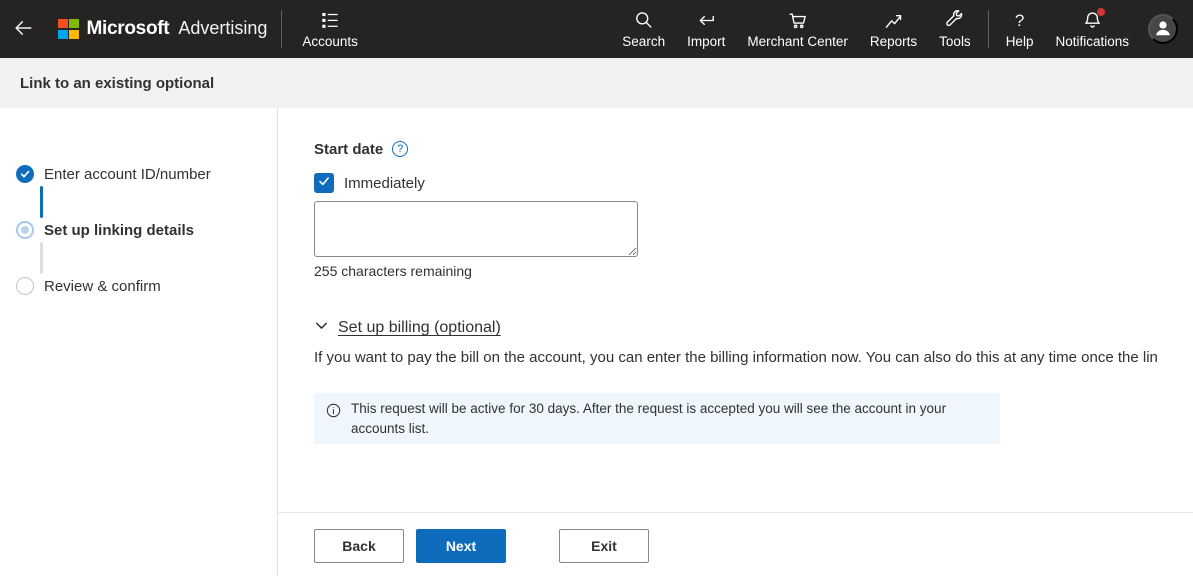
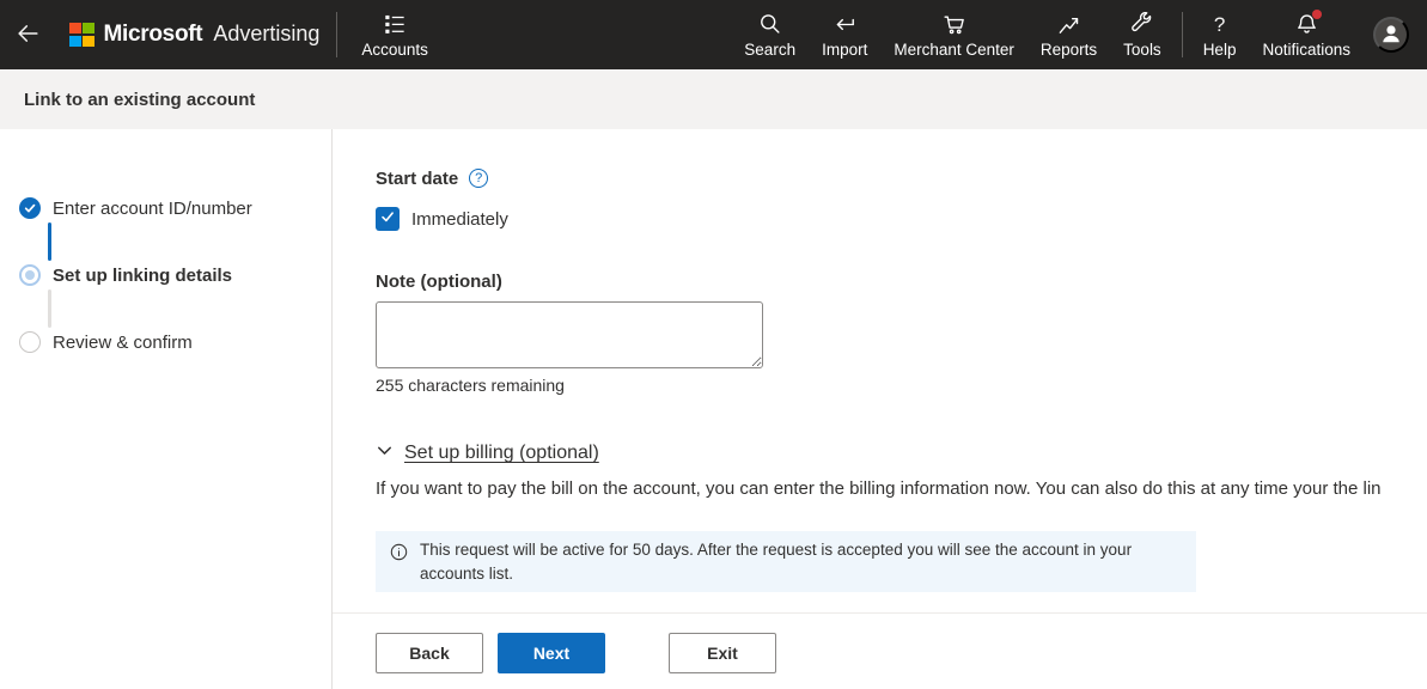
  Microsoft
  Advertising
  Accounts
  Search
  Import
  Merchant Center
  Reports
  Tools
  ?
  Help
  Notifications
- Link to an existing optional
+ Link to an existing account
  Enter account ID/number
  Set up linking details
  Review & confirm
  Start date
  ?
  Immediately
+ Note (optional)
  255 characters remaining
  Set up billing (optional)
- If you want to pay the bill on the account, you can enter the billing information now. You can also do this at any time once the lin
+ If you want to pay the bill on the account, you can enter the billing information now. You can also do this at any time your the lin
- This request will be active for 30 days. After the request is accepted you will see the account in your accounts list.
+ This request will be active for 50 days. After the request is accepted you will see the account in your accounts list.
  Back
  Next
  Exit
